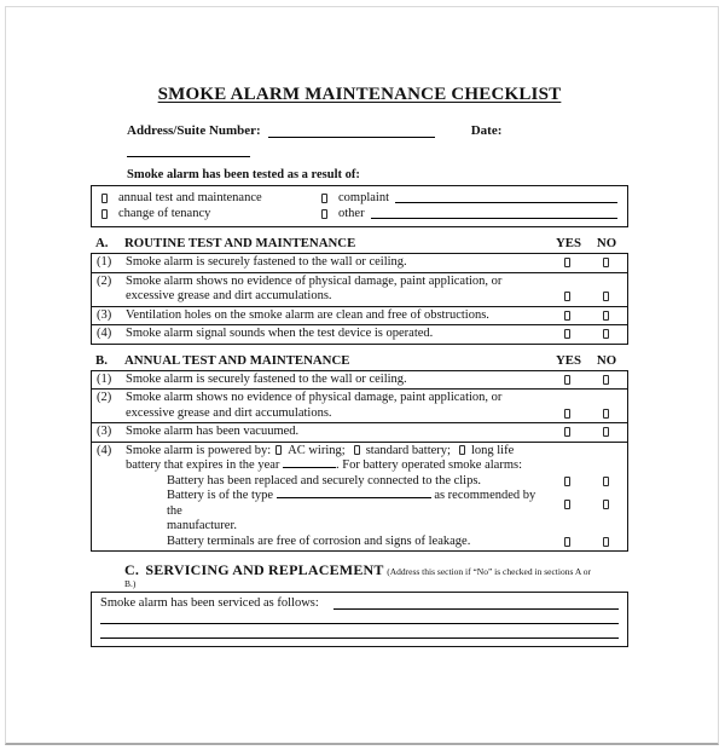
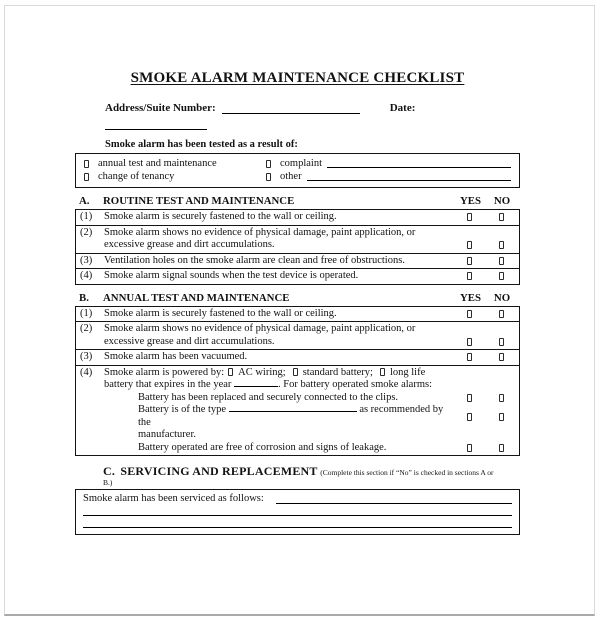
  SMOKE ALARM MAINTENANCE CHECKLIST
  Address/Suite Number:
  Date:
  Smoke alarm has been tested as a result of:
  annual test and maintenance
  complaint
  change of tenancy
  other
  A.
  ROUTINE TEST AND MAINTENANCE
  YES
  NO
  (1)
  Smoke alarm is securely fastened to the wall or ceiling.
  (2)
  Smoke alarm shows no evidence of physical damage, paint application, or
  excessive grease and dirt accumulations.
  (3)
  Ventilation holes on the smoke alarm are clean and free of obstructions.
  (4)
  Smoke alarm signal sounds when the test device is operated.
  B.
  ANNUAL TEST AND MAINTENANCE
  YES
  NO
  (1)
  Smoke alarm is securely fastened to the wall or ceiling.
  (2)
  Smoke alarm shows no evidence of physical damage, paint application, or
  excessive grease and dirt accumulations.
  (3)
  Smoke alarm has been vacuumed.
  (4)
  Smoke alarm is powered by: AC wiring; standard battery; long life
  battery that expires in the year . For battery operated smoke alarms:
  Battery has been replaced and securely connected to the clips.
  Battery is of the type as recommended by the
  manufacturer.
- Battery terminals are free of corrosion and signs of leakage.
+ Battery operated are free of corrosion and signs of leakage.
- C. SERVICING AND REPLACEMENT (Address this section if “No” is checked in sections A or
+ C. SERVICING AND REPLACEMENT (Complete this section if “No” is checked in sections A or
  B.)
  Smoke alarm has been serviced as follows:
